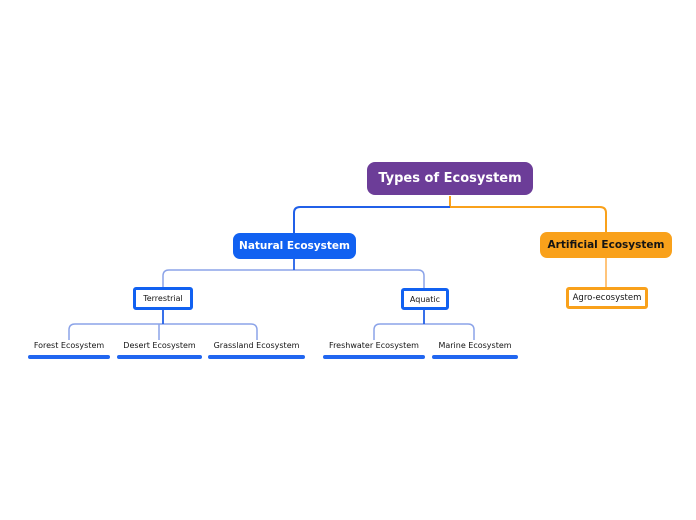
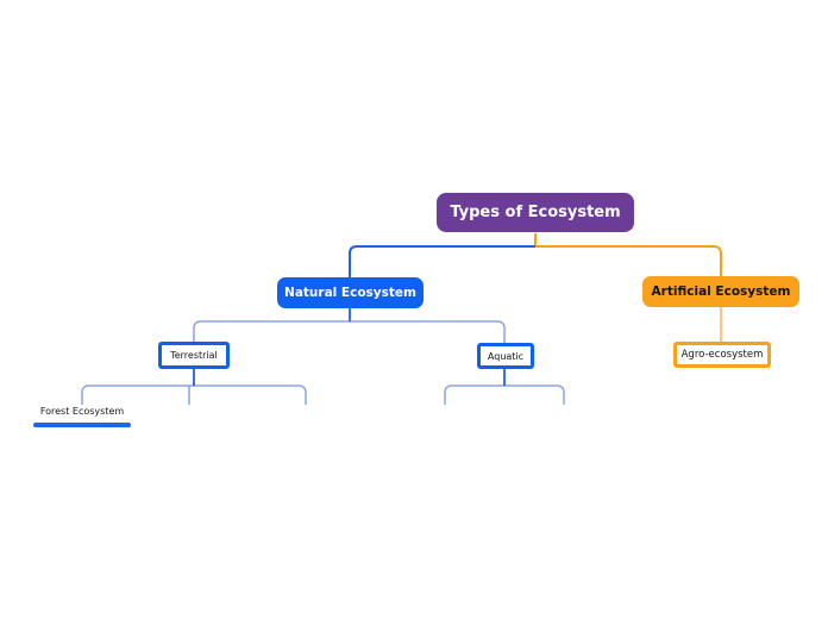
  Types of Ecosystem
  Natural Ecosystem
  Artificial Ecosystem
  Terrestrial
  Aquatic
  Agro-ecosystem
  Forest Ecosystem
- Desert Ecosystem
- Grassland Ecosystem
- Freshwater Ecosystem
- Marine Ecosystem
